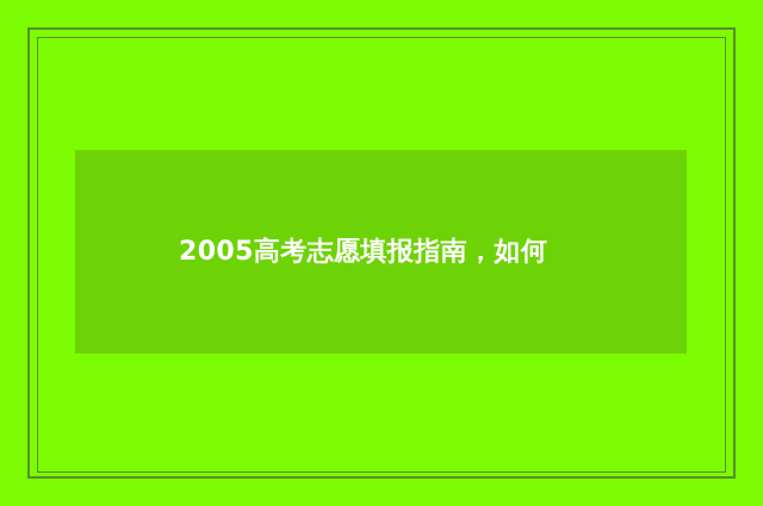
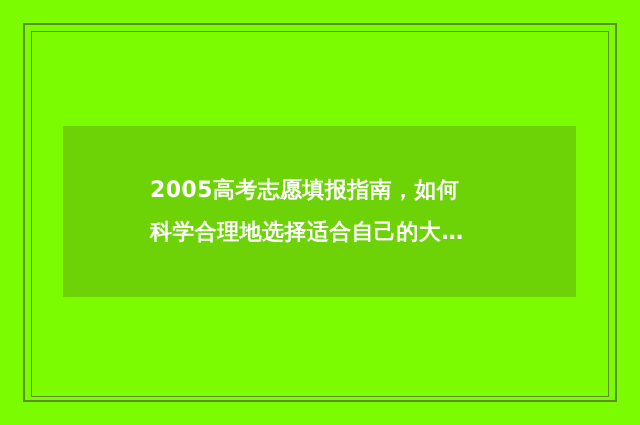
  2005高考志愿填报指南，如何
+ 科学合理地选择适合自己的大…
